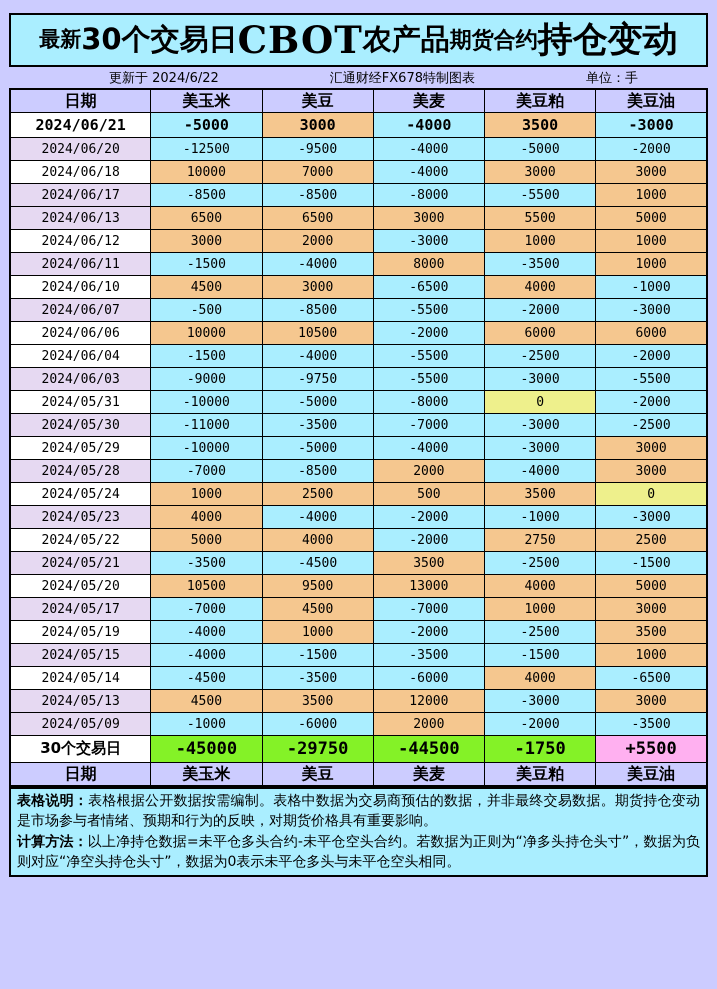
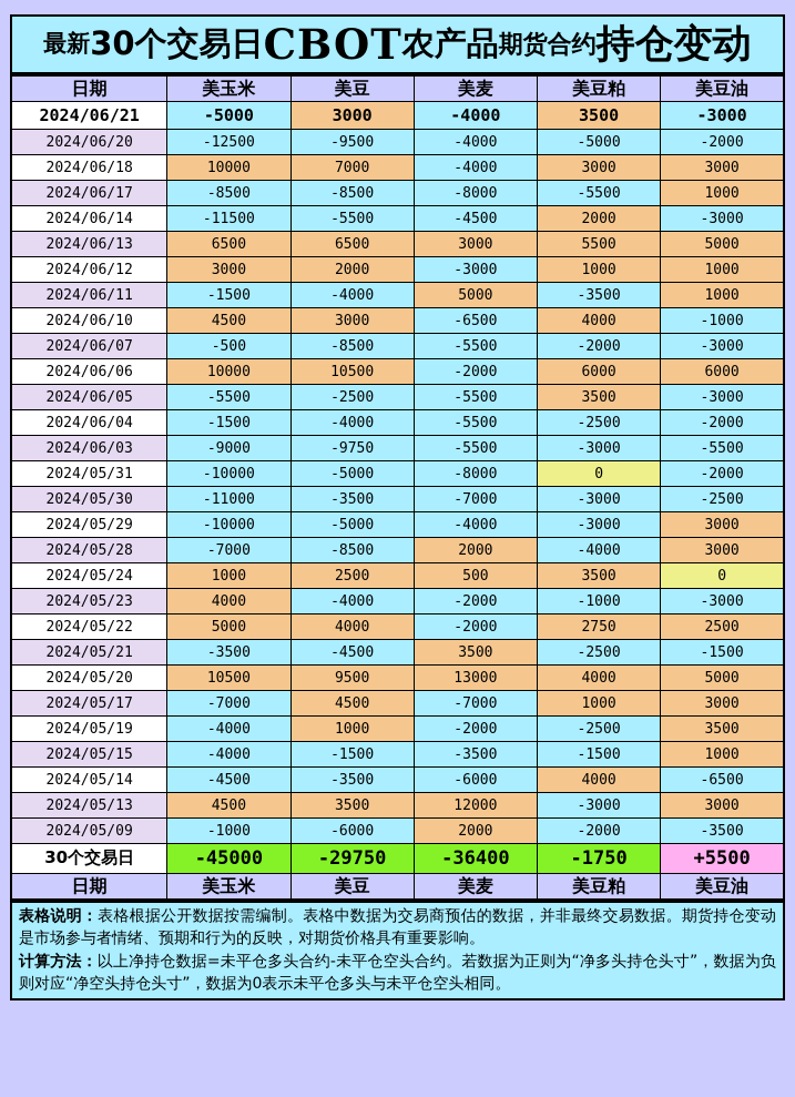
  最新
  30个交易日
  CBOT
  农产品
  期货合约
  持仓变动
- 更新于 2024/6/22
- 汇通财经FX678特制图表
- 单位：手
  日期	美玉米	美豆	美麦	美豆粕	美豆油
  2024/06/21	-5000	3000	-4000	3500	-3000
  2024/06/20	-12500	-9500	-4000	-5000	-2000
  2024/06/18	10000	7000	-4000	3000	3000
  2024/06/17	-8500	-8500	-8000	-5500	1000
+ 2024/06/14	-11500	-5500	-4500	2000	-3000
  2024/06/13	6500	6500	3000	5500	5000
  2024/06/12	3000	2000	-3000	1000	1000
- 2024/06/11	-1500	-4000	8000	-3500	1000
+ 2024/06/11	-1500	-4000	5000	-3500	1000
  2024/06/10	4500	3000	-6500	4000	-1000
  2024/06/07	-500	-8500	-5500	-2000	-3000
  2024/06/06	10000	10500	-2000	6000	6000
+ 2024/06/05	-5500	-2500	-5500	3500	-3000
  2024/06/04	-1500	-4000	-5500	-2500	-2000
  2024/06/03	-9000	-9750	-5500	-3000	-5500
  2024/05/31	-10000	-5000	-8000	0	-2000
  2024/05/30	-11000	-3500	-7000	-3000	-2500
  2024/05/29	-10000	-5000	-4000	-3000	3000
  2024/05/28	-7000	-8500	2000	-4000	3000
  2024/05/24	1000	2500	500	3500	0
  2024/05/23	4000	-4000	-2000	-1000	-3000
  2024/05/22	5000	4000	-2000	2750	2500
  2024/05/21	-3500	-4500	3500	-2500	-1500
  2024/05/20	10500	9500	13000	4000	5000
  2024/05/17	-7000	4500	-7000	1000	3000
  2024/05/19	-4000	1000	-2000	-2500	3500
  2024/05/15	-4000	-1500	-3500	-1500	1000
  2024/05/14	-4500	-3500	-6000	4000	-6500
  2024/05/13	4500	3500	12000	-3000	3000
  2024/05/09	-1000	-6000	2000	-2000	-3500
- 30个交易日	-45000	-29750	-44500	-1750	+5500
+ 30个交易日	-45000	-29750	-36400	-1750	+5500
  日期	美玉米	美豆	美麦	美豆粕	美豆油
  表格说明：表格根据公开数据按需编制。表格中数据为交易商预估的数据，并非最终交易数据。期货持仓变动是市场参与者情绪、预期和行为的反映，对期货价格具有重要影响。
  计算方法：以上净持仓数据=未平仓多头合约-未平仓空头合约。若数据为正则为“净多头持仓头寸”，数据为负则对应“净空头持仓头寸”，数据为0表示未平仓多头与未平仓空头相同。
